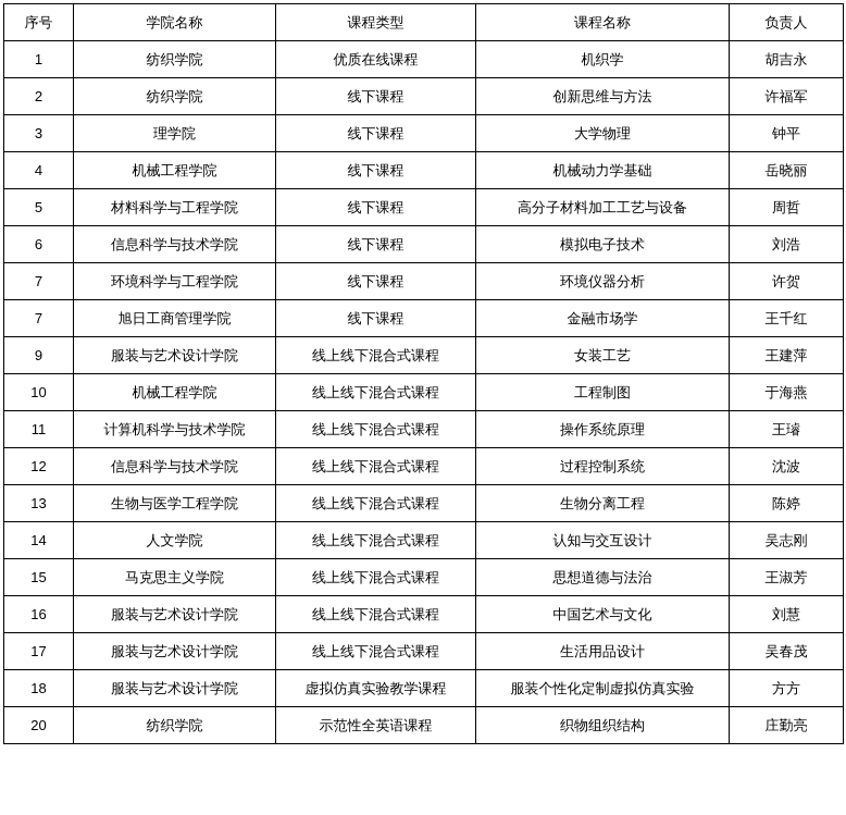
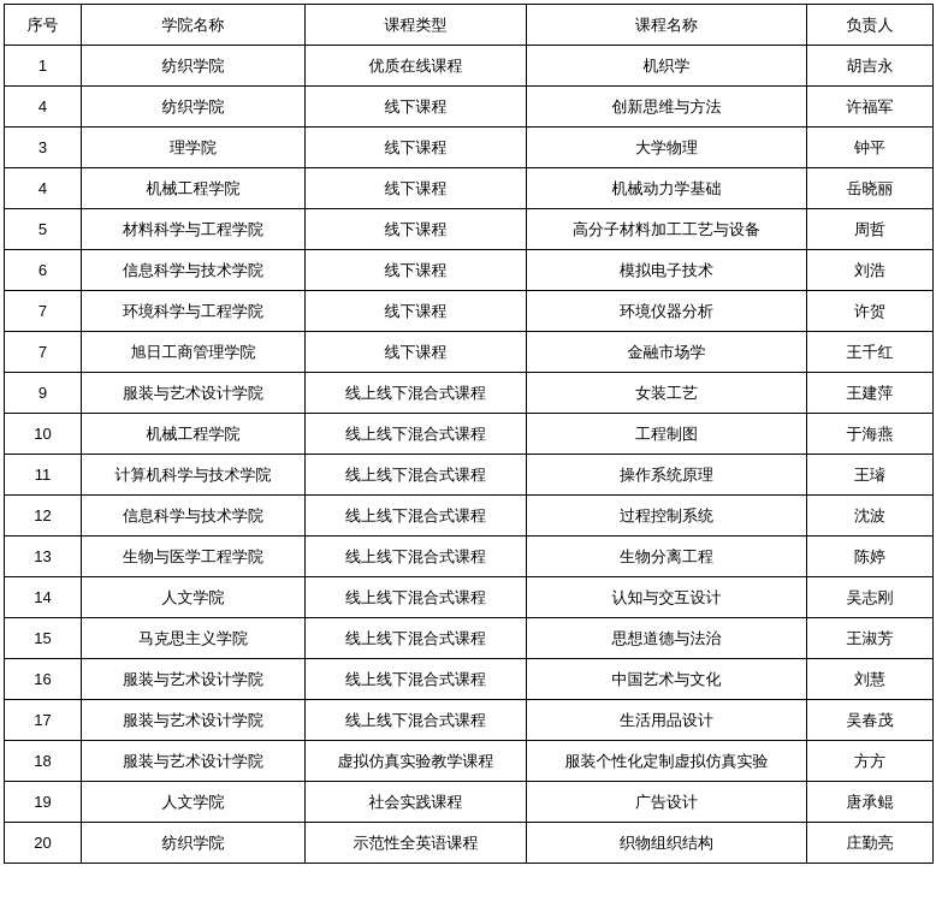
  序号	学院名称	课程类型	课程名称	负责人
  1	纺织学院	优质在线课程	机织学	胡吉永
- 2	纺织学院	线下课程	创新思维与方法	许福军
+ 4	纺织学院	线下课程	创新思维与方法	许福军
  3	理学院	线下课程	大学物理	钟平
  4	机械工程学院	线下课程	机械动力学基础	岳晓丽
  5	材料科学与工程学院	线下课程	高分子材料加工工艺与设备	周哲
  6	信息科学与技术学院	线下课程	模拟电子技术	刘浩
  7	环境科学与工程学院	线下课程	环境仪器分析	许贺
  7	旭日工商管理学院	线下课程	金融市场学	王千红
  9	服装与艺术设计学院	线上线下混合式课程	女装工艺	王建萍
  10	机械工程学院	线上线下混合式课程	工程制图	于海燕
  11	计算机科学与技术学院	线上线下混合式课程	操作系统原理	王璿
  12	信息科学与技术学院	线上线下混合式课程	过程控制系统	沈波
  13	生物与医学工程学院	线上线下混合式课程	生物分离工程	陈婷
  14	人文学院	线上线下混合式课程	认知与交互设计	吴志刚
  15	马克思主义学院	线上线下混合式课程	思想道德与法治	王淑芳
  16	服装与艺术设计学院	线上线下混合式课程	中国艺术与文化	刘慧
  17	服装与艺术设计学院	线上线下混合式课程	生活用品设计	吴春茂
  18	服装与艺术设计学院	虚拟仿真实验教学课程	服装个性化定制虚拟仿真实验	方方
+ 19	人文学院	社会实践课程	广告设计	唐承鲲
  20	纺织学院	示范性全英语课程	织物组织结构	庄勤亮
